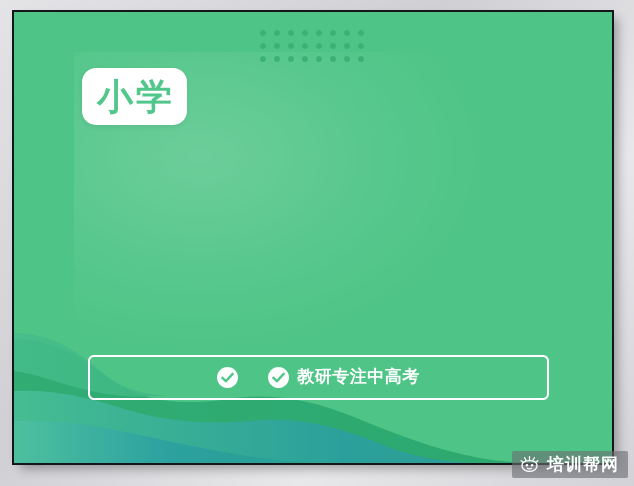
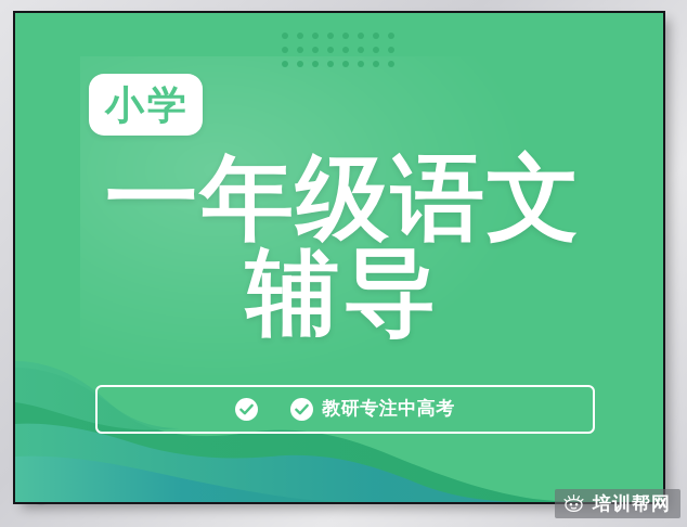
  小学
+ 一年级语文
+ 辅导
  教研专注中高考
  培训帮网
